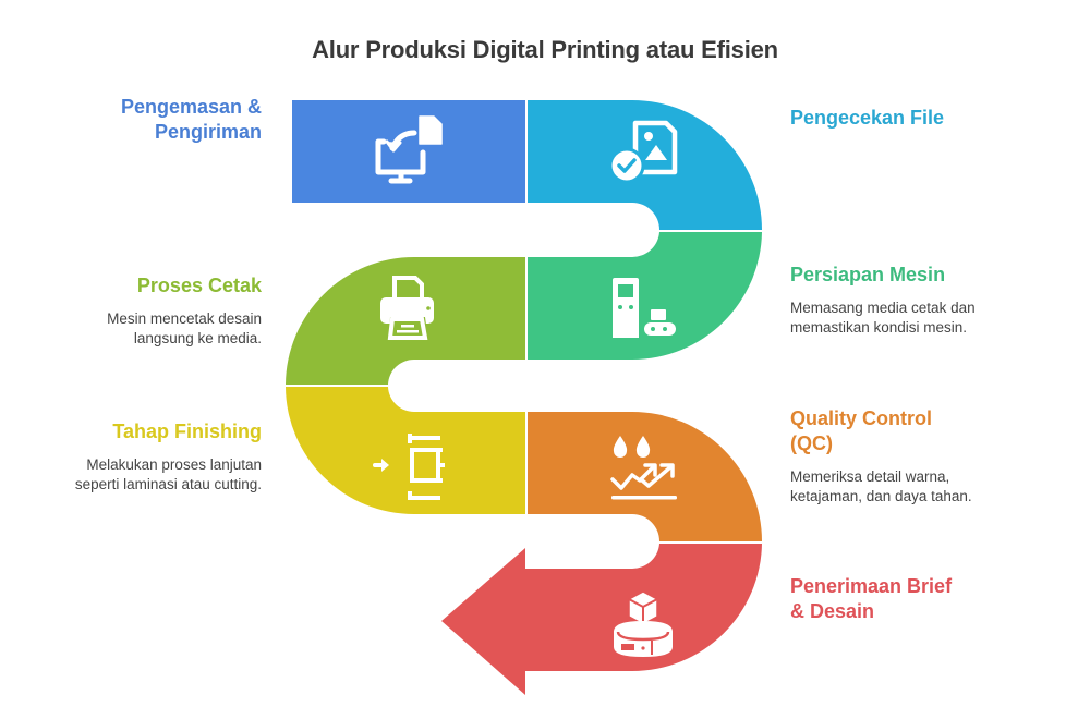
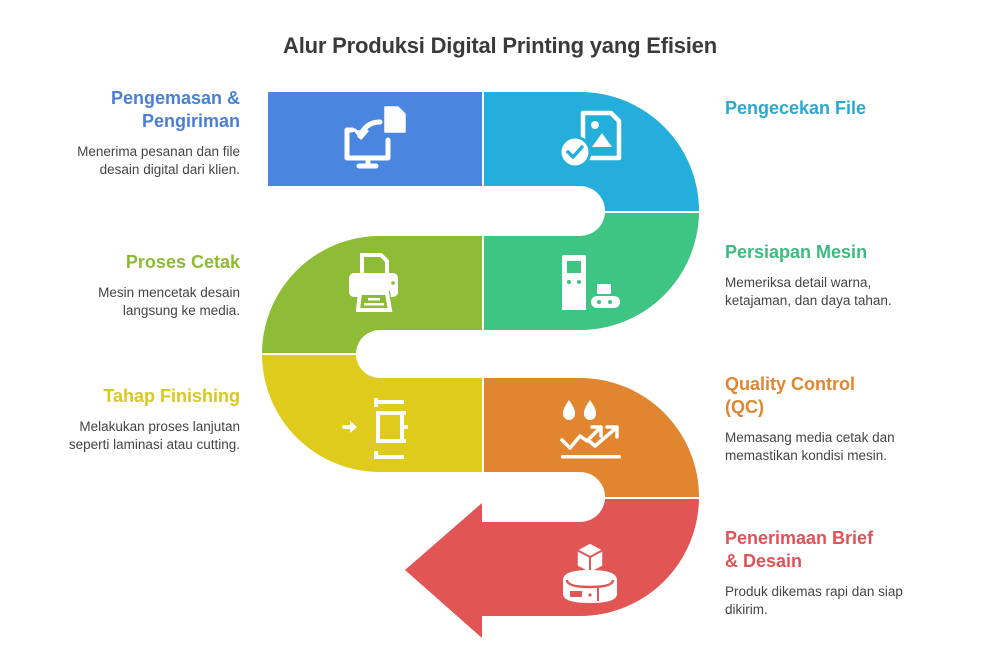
- Alur Produksi Digital Printing atau Efisien
+ Alur Produksi Digital Printing yang Efisien
  Pengemasan & Pengiriman
+ Menerima pesanan dan file desain digital dari klien.
  Pengecekan File
  Persiapan Mesin
- Memasang media cetak dan memastikan kondisi mesin.
+ Memeriksa detail warna, ketajaman, dan daya tahan.
  Proses Cetak
  Mesin mencetak desain langsung ke media.
  Tahap Finishing
  Melakukan proses lanjutan seperti laminasi atau cutting.
  Quality Control (QC)
- Memeriksa detail warna, ketajaman, dan daya tahan.
+ Memasang media cetak dan memastikan kondisi mesin.
  Penerimaan Brief & Desain
+ Produk dikemas rapi dan siap dikirim.
